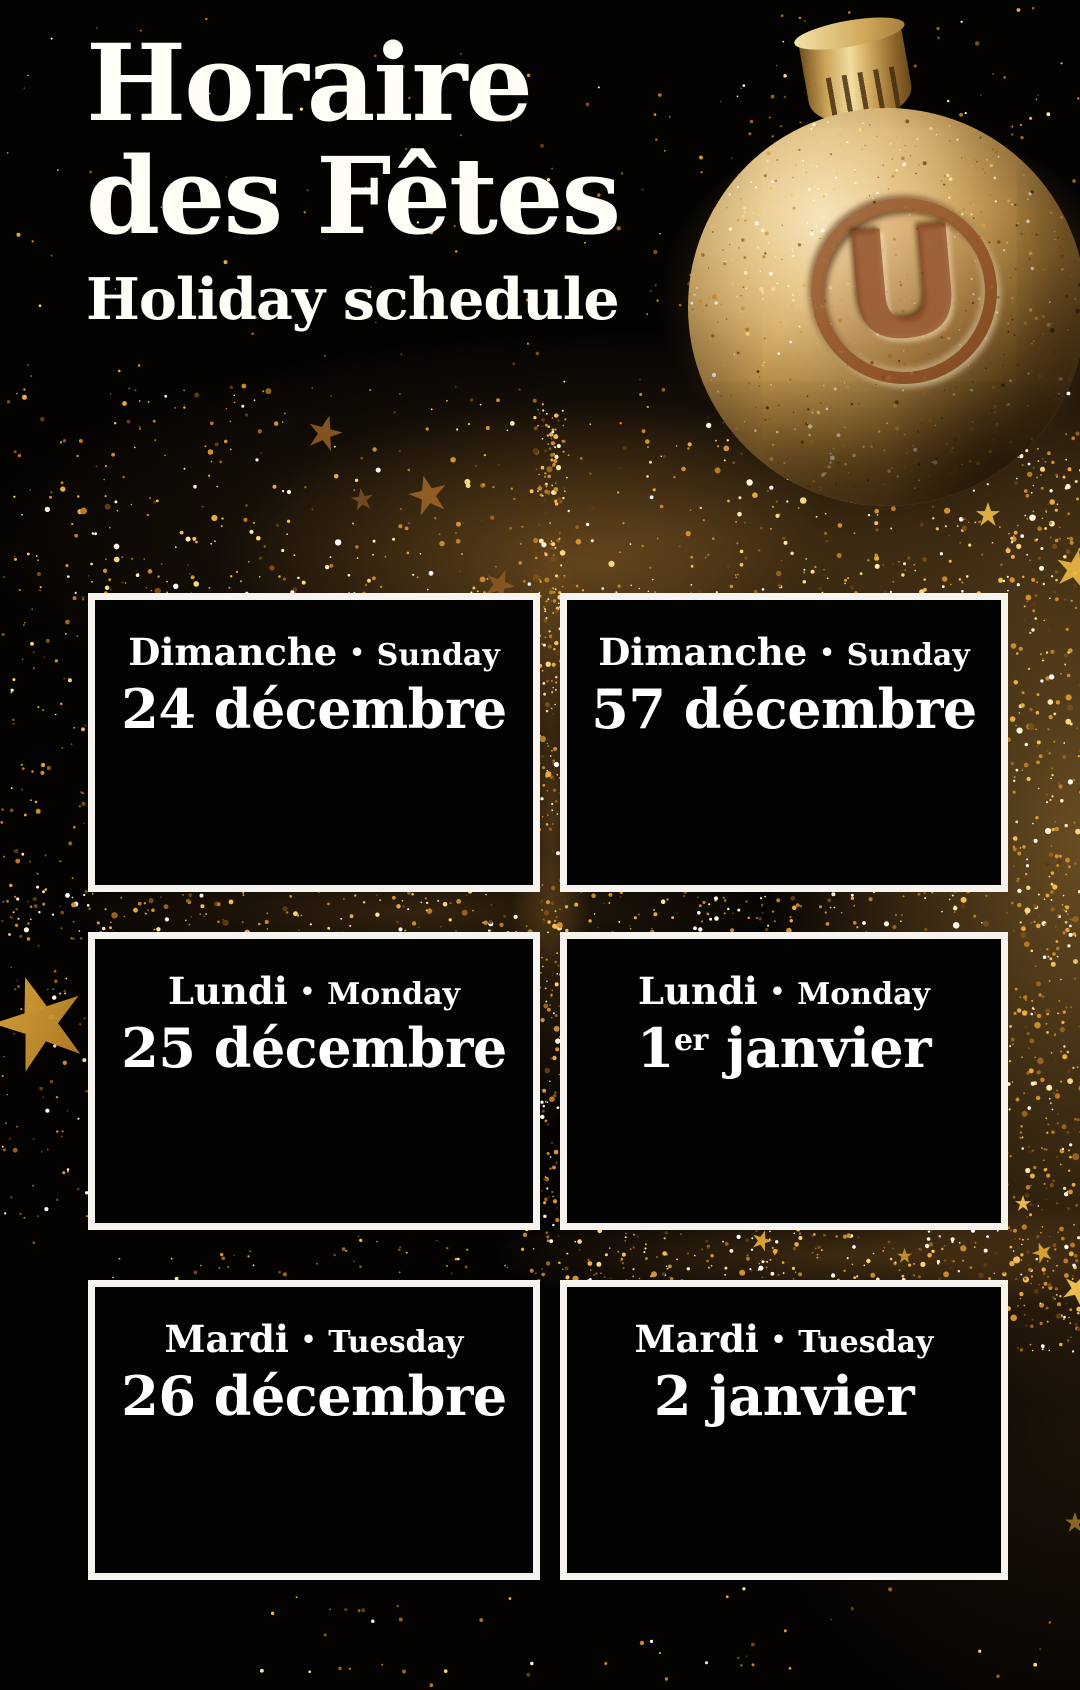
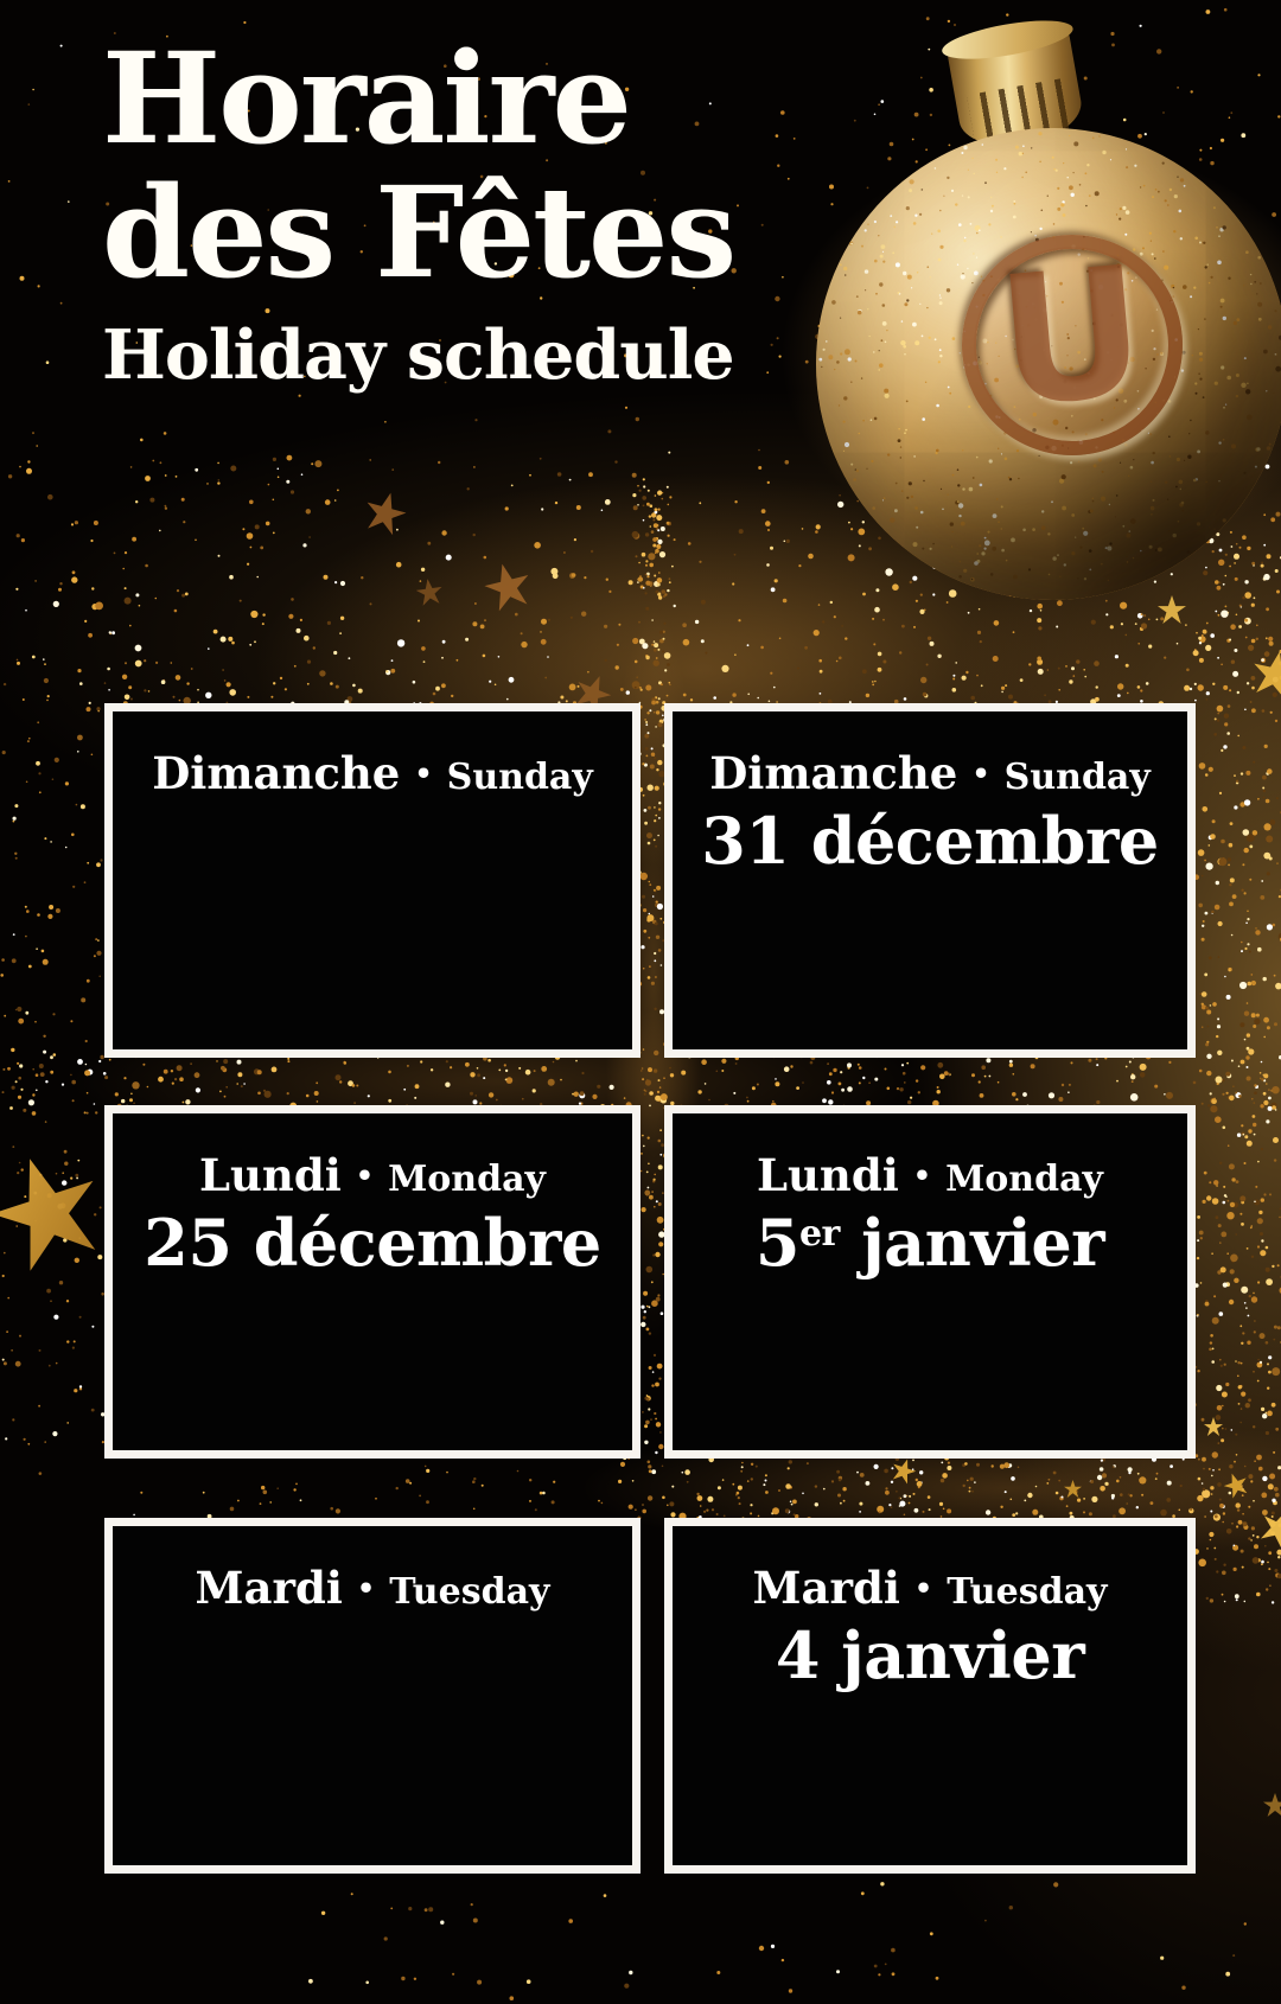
  Horaire
  des Fêtes
  Holiday schedule
  Dimanche • Sunday
- 24 décembre
  Dimanche • Sunday
- 57 décembre
+ 31 décembre
  Lundi • Monday
  25 décembre
  Lundi • Monday
- 1er janvier
+ 5er janvier
  Mardi • Tuesday
- 26 décembre
  Mardi • Tuesday
- 2 janvier
+ 4 janvier
